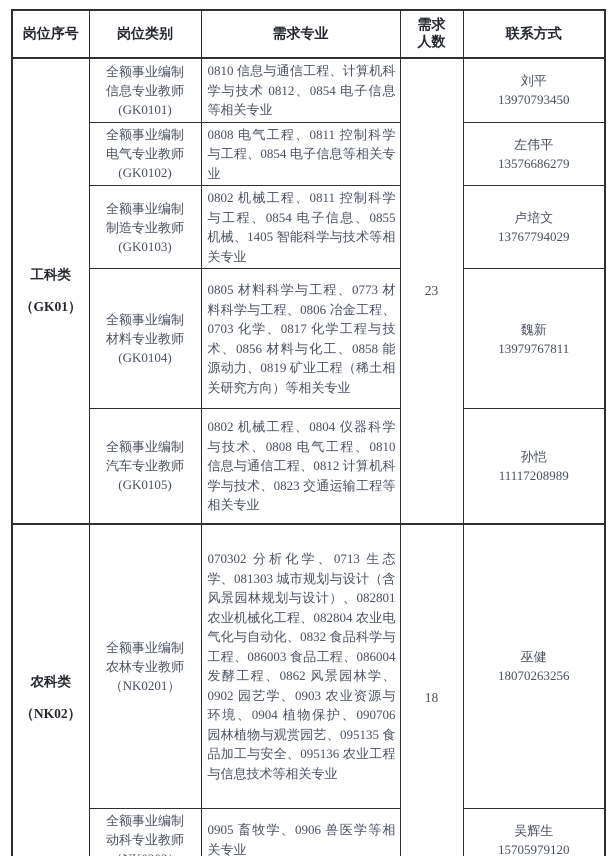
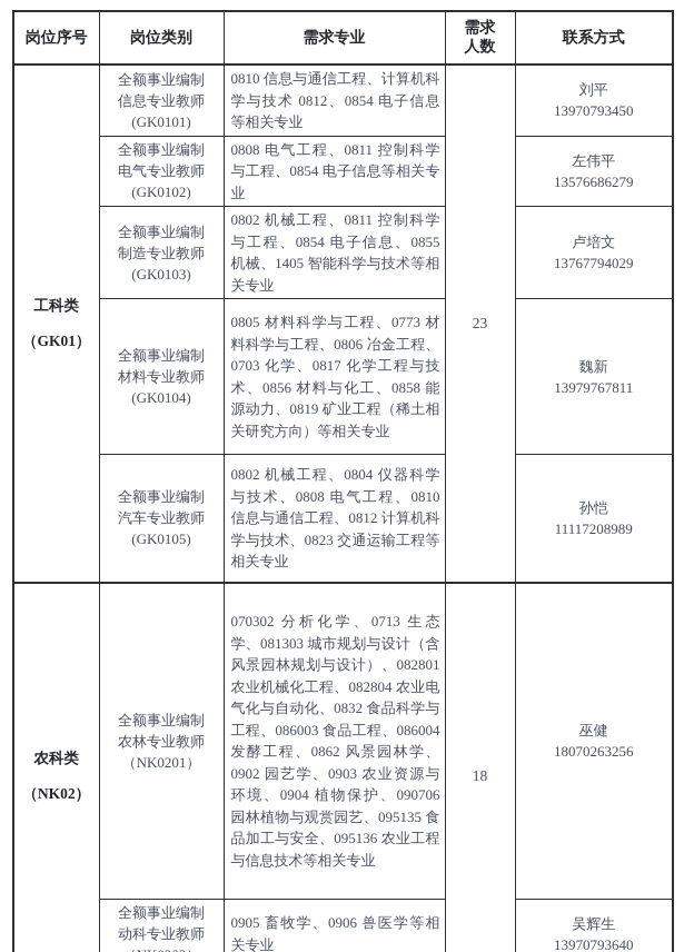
  岗位序号	岗位类别	需求专业	需求 人数	联系方式
  工科类 （GK01）	全额事业编制 信息专业教师 (GK0101)	0810 信息与通信工程、计算机科学与技术 0812、0854 电子信息等相关专业	23	刘平 13970793450
  全额事业编制 电气专业教师 (GK0102)	0808 电气工程、0811 控制科学与工程、0854 电子信息等相关专业	左伟平 13576686279
  全额事业编制 制造专业教师 (GK0103)	0802 机械工程、0811 控制科学与工程、0854 电子信息、0855 机械、1405 智能科学与技术等相关专业	卢培文 13767794029
  全额事业编制 材料专业教师 (GK0104)	0805 材料科学与工程、0773 材料科学与工程、0806 冶金工程、0703 化学、0817 化学工程与技术、0856 材料与化工、0858 能源动力、0819 矿业工程（稀土相关研究方向）等相关专业	魏新 13979767811
  全额事业编制 汽车专业教师 (GK0105)	0802 机械工程、0804 仪器科学与技术、0808 电气工程、0810 信息与通信工程、0812 计算机科学与技术、0823 交通运输工程等相关专业	孙恺 11117208989
  农科类 （NK02）	全额事业编制 农林专业教师 （NK0201）	070302 分析化学、0713 生态学、081303 城市规划与设计（含风景园林规划与设计）、082801 农业机械化工程、082804 农业电气化与自动化、0832 食品科学与工程、086003 食品工程、086004 发酵工程、0862 风景园林学、0902 园艺学、0903 农业资源与环境、0904 植物保护、090706 园林植物与观赏园艺、095135 食品加工与安全、095136 农业工程与信息技术等相关专业	18	巫健 18070263256
- 全额事业编制 动科专业教师	0905 畜牧学、0906 兽医学等相关专业	吴辉生 15705979120
+ 全额事业编制 动科专业教师	0905 畜牧学、0906 兽医学等相关专业	吴辉生 13970793640
